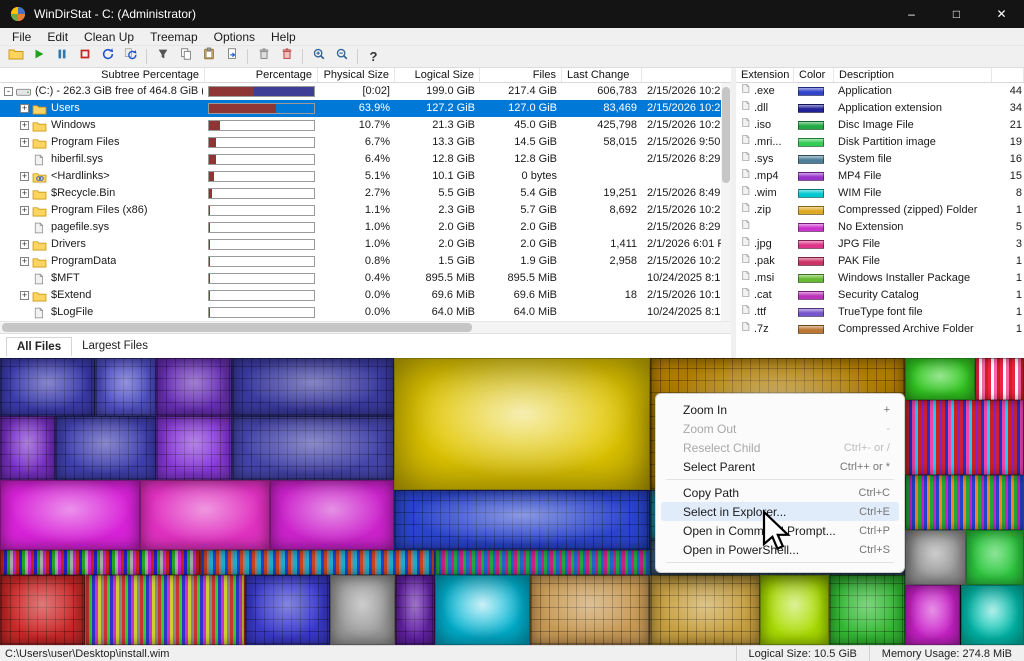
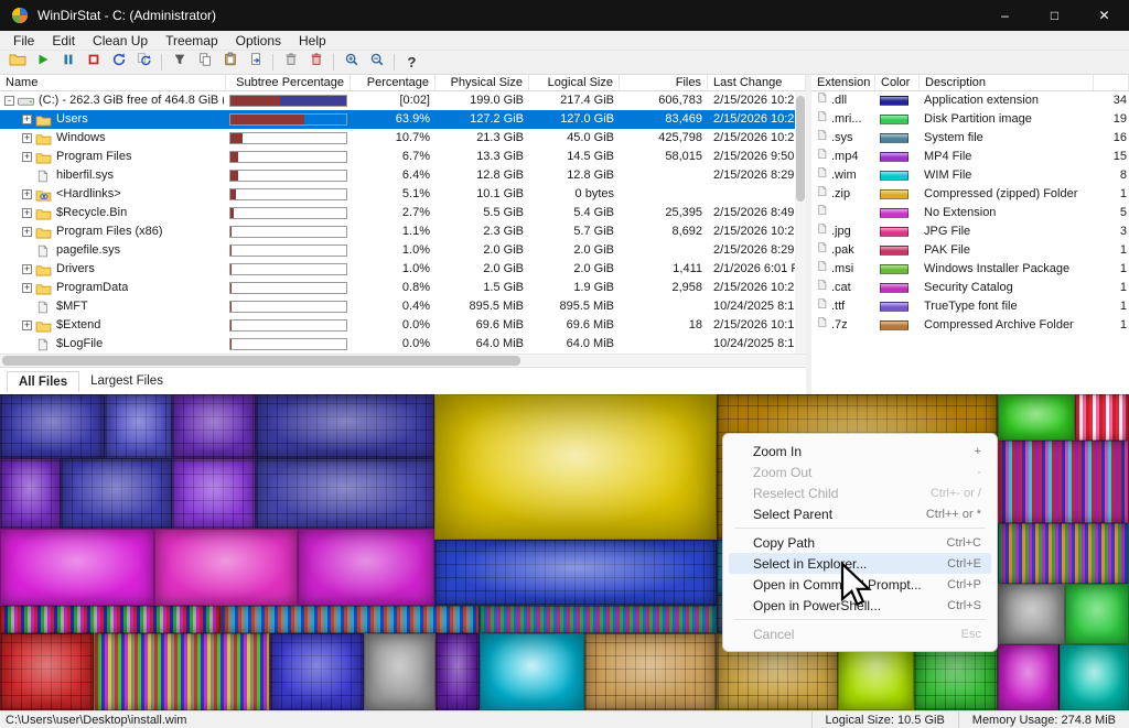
  WinDirStat - C: (Administrator)
  –
  □
  ✕
  File
  Edit
  Clean Up
  Treemap
  Options
  Help
  ?
+ Name
  Subtree Percentage
  Percentage
  Physical Size
  Logical Size
  Files
  Last Change
  -
  (C:) - 262.3 GiB free of 464.8 GiB
  [0:02]
  199.0 GiB
  217.4 GiB
  606,783
  2/15/2026 10:2
  +
  Users
  63.9%
  127.2 GiB
  127.0 GiB
  83,469
  2/15/2026 10:2
  +
  Windows
  10.7%
  21.3 GiB
  45.0 GiB
  425,798
  2/15/2026 10:2
  +
  Program Files
  6.7%
  13.3 GiB
  14.5 GiB
  58,015
  2/15/2026 9:50
  hiberfil.sys
  6.4%
  12.8 GiB
  12.8 GiB
  2/15/2026 8:29
  +
  <Hardlinks>
  5.1%
  10.1 GiB
  0 bytes
  +
  $Recycle.Bin
  2.7%
  5.5 GiB
  5.4 GiB
- 19,251
+ 25,395
  2/15/2026 8:49
  +
  Program Files (x86)
  1.1%
  2.3 GiB
  5.7 GiB
  8,692
  2/15/2026 10:2
  pagefile.sys
  1.0%
  2.0 GiB
  2.0 GiB
  2/15/2026 8:29
  +
  Drivers
  1.0%
  2.0 GiB
  2.0 GiB
  1,411
  2/1/2026 6:01
  +
  ProgramData
  0.8%
  1.5 GiB
  1.9 GiB
  2,958
  2/15/2026 10:2
  $MFT
  0.4%
  895.5 MiB
  895.5 MiB
  10/24/2025 8:1
  +
  $Extend
  0.0%
  69.6 MiB
  69.6 MiB
  18
  2/15/2026 10:1
  $LogFile
  0.0%
  64.0 MiB
  64.0 MiB
  10/24/2025 8:1
  All Files
  Largest Files
  Extension
  Color
  Description
- .exe
- Application
- 44
  .dll
  Application extension
  34
- .iso
- Disc Image File
- 21
  .mri...
  Disk Partition image
  19
  .sys
  System file
  16
  .mp4
  MP4 File
  15
  .wim
  WIM File
  8
  .zip
  Compressed (zipped) Folder
  1
  No Extension
  5
  .jpg
  JPG File
  3
  .pak
  PAK File
  1
  .msi
  Windows Installer Package
  1
  .cat
  Security Catalog
  1
  .ttf
  TrueType font file
  1
  .7z
  Compressed Archive Folder
  1
  Zoom In
  +
  Zoom Out
  -
  Reselect Child
  Ctrl+- or /
  Select Parent
  Ctrl++ or *
  Copy Path
  Ctrl+C
  Select in Exploer...
  Ctrl+E
  Open in Comm Prompt...
  Ctrl+P
  Open in PowerShell...
  Ctrl+S
+ Cancel
+ Esc
  C:\Users\user\Desktop\install.wim
  Logical Size: 10.5 GiB
  Memory Usage: 274.8 MiB
